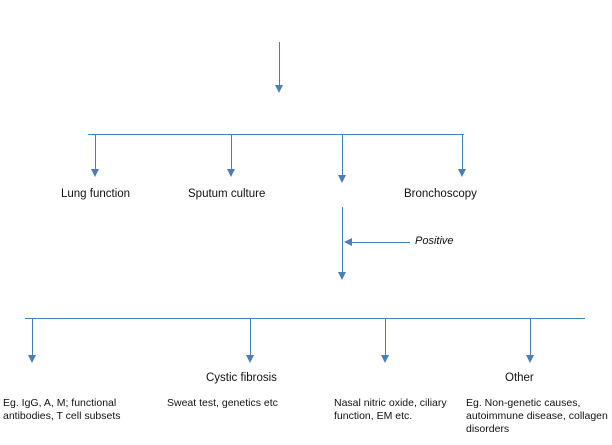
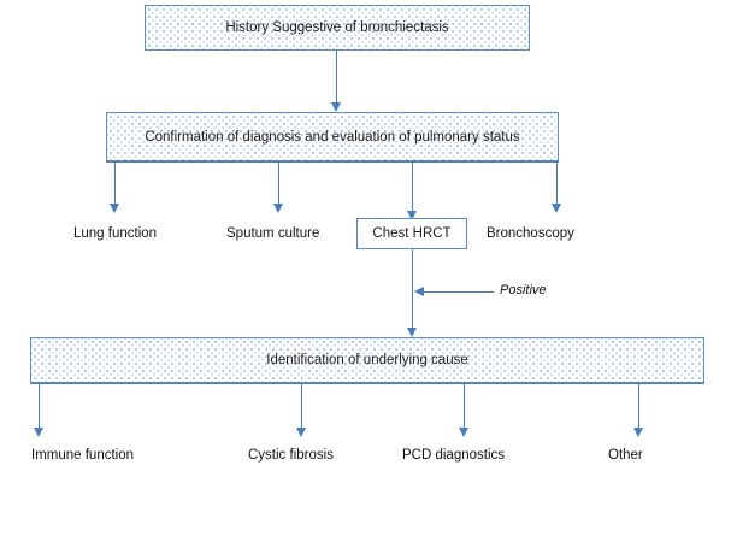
+ History Suggestive of bronchiectasis
+ Confirmation of diagnosis and evaluation of pulmonary status
  Lung function
  Sputum culture
+ Chest HRCT
  Bronchoscopy
  Positive
+ Identification of underlying cause
+ Immune function
  Cystic fibrosis
+ PCD diagnostics
  Other
- Eg. IgG, A, M; functional antibodies, T cell subsets
- Sweat test, genetics etc
- Nasal nitric oxide, ciliary function, EM etc.
- Eg. Non-genetic causes, autoimmune disease, collagen disorders
